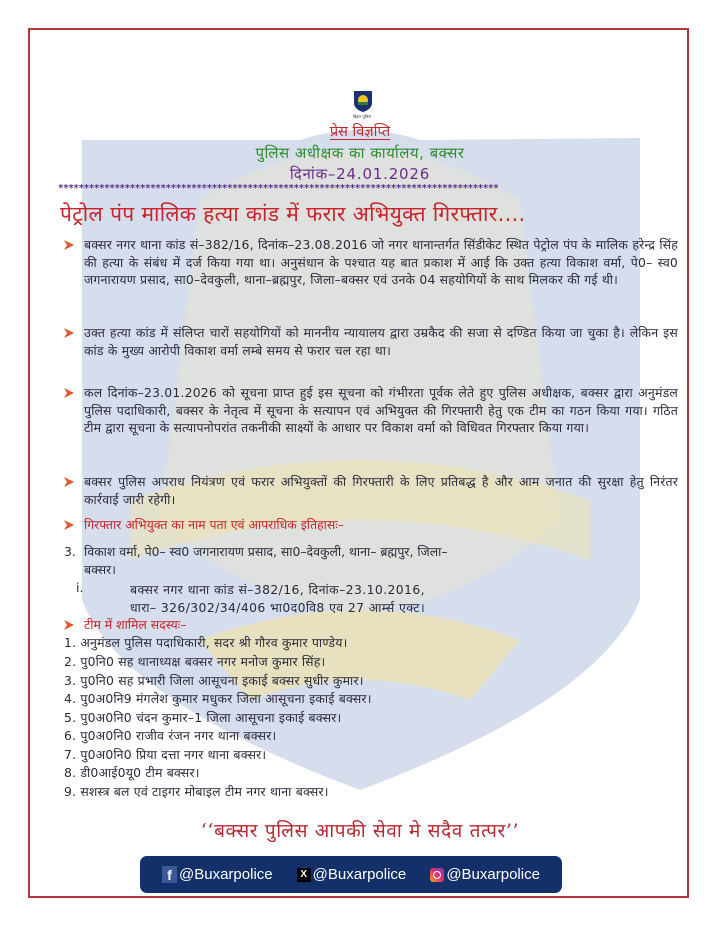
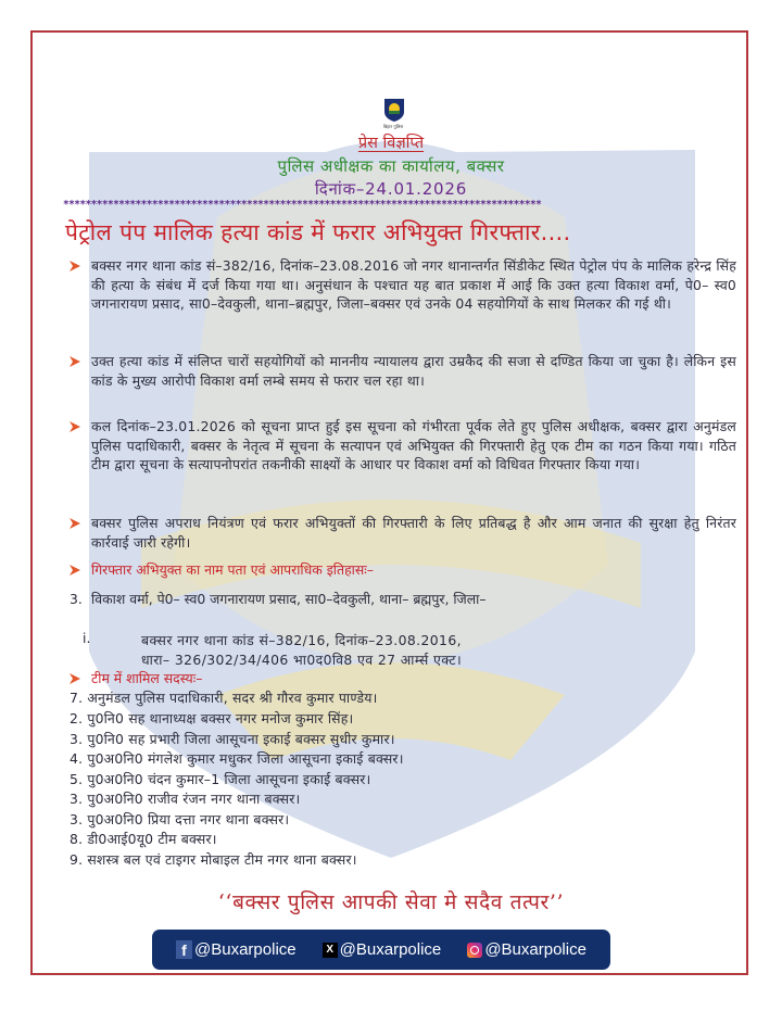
  प्रेस विज्ञप्ति
  पुलिस अधीक्षक का कार्यालय, बक्सर
  दिनांक–24.01.2026
  **************************************************************************************
  पेट्रोल पंप मालिक हत्या कांड में फरार अभियुक्त गिरफ्तार....
  बक्सर नगर थाना कांड सं–382/16, दिनांक–23.08.2016 जो नगर थानान्तर्गत सिंडीकेट स्थित पेट्रोल पंप के मालिक हरेन्द्र सिंह की हत्या के संबंध में दर्ज किया गया था। अनुसंधान के पश्चात यह बात प्रकाश में आई कि उक्त हत्या विकाश वर्मा, पे0– स्व0 जगनारायण प्रसाद, सा0–देवकुली, थाना–ब्रह्मपुर, जिला–बक्सर एवं उनके 04 सहयोगियों के साथ मिलकर की गई थी।
  उक्त हत्या कांड में संलिप्त चारों सहयोगियों को माननीय न्यायालय द्वारा उम्रकैद की सजा से दण्डित किया जा चुका है। लेकिन इस कांड के मुख्य आरोपी विकाश वर्मा लम्बे समय से फरार चल रहा था।
  कल दिनांक–23.01.2026 को सूचना प्राप्त हुई इस सूचना को गंभीरता पूर्वक लेते हुए पुलिस अधीक्षक, बक्सर द्वारा अनुमंडल पुलिस पदाधिकारी, बक्सर के नेतृत्व में सूचना के सत्यापन एवं अभियुक्त की गिरफ्तारी हेतु एक टीम का गठन किया गया। गठित टीम द्वारा सूचना के सत्यापनोपरांत तकनीकी साक्ष्यों के आधार पर विकाश वर्मा को विधिवत गिरफ्तार किया गया।
  बक्सर पुलिस अपराध नियंत्रण एवं फरार अभियुक्तों की गिरफ्तारी के लिए प्रतिबद्ध है और आम जनात की सुरक्षा हेतु निरंतर कार्रवाई जारी रहेगी।
  गिरफ्तार अभियुक्त का नाम पता एवं आपराधिक इतिहासः–
  3. विकाश वर्मा, पे0– स्व0 जगनारायण प्रसाद, सा0–देवकुली, थाना– ब्रह्मपुर, जिला–
- बक्सर।
  i.
- बक्सर नगर थाना कांड सं–382/16, दिनांक–23.10.2016,
+ बक्सर नगर थाना कांड सं–382/16, दिनांक–23.08.2016,
  धारा– 326/302/34/406 भा0द0वि8 एव 27 आर्म्स एक्ट।
  टीम में शामिल सदस्यः–
- 1. अनुमंडल पुलिस पदाधिकारी, सदर श्री गौरव कुमार पाण्डेय।
+ 7. अनुमंडल पुलिस पदाधिकारी, सदर श्री गौरव कुमार पाण्डेय।
  2. पु0नि0 सह थानाध्यक्ष बक्सर नगर मनोज कुमार सिंह।
  3. पु0नि0 सह प्रभारी जिला आसूचना इकाई बक्सर सुधीर कुमार।
- 4. पु0अ0नि9 मंगलेश कुमार मधुकर जिला आसूचना इकाई बक्सर।
+ 4. पु0अ0नि0 मंगलेश कुमार मधुकर जिला आसूचना इकाई बक्सर।
  5. पु0अ0नि0 चंदन कुमार–1 जिला आसूचना इकाई बक्सर।
- 6. पु0अ0नि0 राजीव रंजन नगर थाना बक्सर।
+ 3. पु0अ0नि0 राजीव रंजन नगर थाना बक्सर।
- 7. पु0अ0नि0 प्रिया दत्ता नगर थाना बक्सर।
+ 3. पु0अ0नि0 प्रिया दत्ता नगर थाना बक्सर।
  8. डी0आई0यू0 टीम बक्सर।
  9. सशस्त्र बल एवं टाइगर मोबाइल टीम नगर थाना बक्सर।
  ‘‘बक्सर पुलिस आपकी सेवा मे सदैव तत्पर’’
  f
  @Buxarpolice
  X
  @Buxarpolice
  @Buxarpolice
